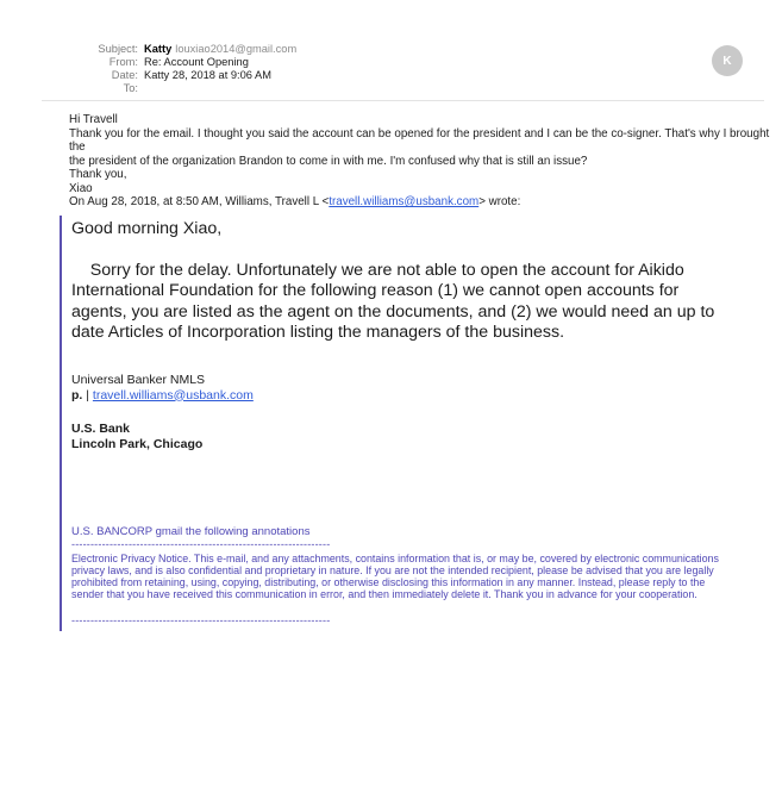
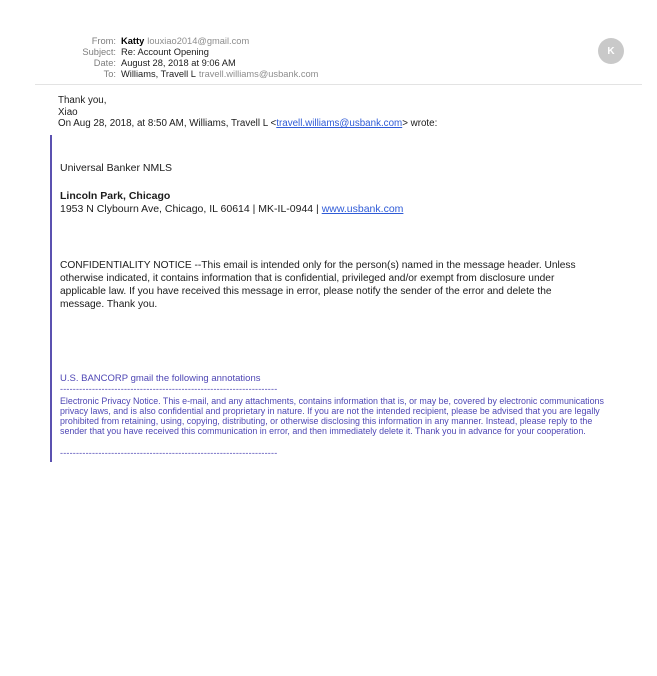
- Subject:
+ From:
  Katty louxiao2014@gmail.com
- From:
+ Subject:
  Re: Account Opening
  Date:
- Katty 28, 2018 at 9:06 AM
+ August 28, 2018 at 9:06 AM
  To:
+ Williams, Travell L travell.williams@usbank.com
  K
- Hi Travell
- Thank you for the email. I thought you said the account can be opened for the president and I can be the co-signer. That's why I brought the
- the president of the organization Brandon to come in with me. I'm confused why that is still an issue?
  Thank you,
  Xiao
  On Aug 28, 2018, at 8:50 AM, Williams, Travell L <travell.williams@usbank.com> wrote:
- Good morning Xiao,
- Sorry for the delay. Unfortunately we are not able to open the account for Aikido
- International Foundation for the following reason (1) we cannot open accounts for
- agents, you are listed as the agent on the documents, and (2) we would need an up to
- date Articles of Incorporation listing the managers of the business.
  Universal Banker NMLS
- p. | travell.williams@usbank.com
- U.S. Bank
  Lincoln Park, Chicago
+ 1953 N Clybourn Ave, Chicago, IL 60614 | MK-IL-0944 | www.usbank.com
+ CONFIDENTIALITY NOTICE --This email is intended only for the person(s) named in the message header. Unless
+ otherwise indicated, it contains information that is confidential, privileged and/or exempt from disclosure under
+ applicable law. If you have received this message in error, please notify the sender of the error and delete the
+ message. Thank you.
  U.S. BANCORP gmail the following annotations
  --------------------------------------------------------------------
  Electronic Privacy Notice. This e-mail, and any attachments, contains information that is, or may be, covered by electronic communications
  privacy laws, and is also confidential and proprietary in nature. If you are not the intended recipient, please be advised that you are legally
  prohibited from retaining, using, copying, distributing, or otherwise disclosing this information in any manner. Instead, please reply to the
  sender that you have received this communication in error, and then immediately delete it. Thank you in advance for your cooperation.
  --------------------------------------------------------------------
